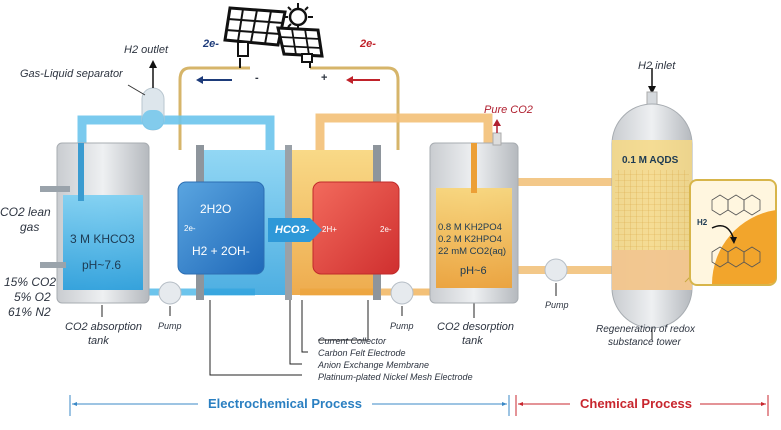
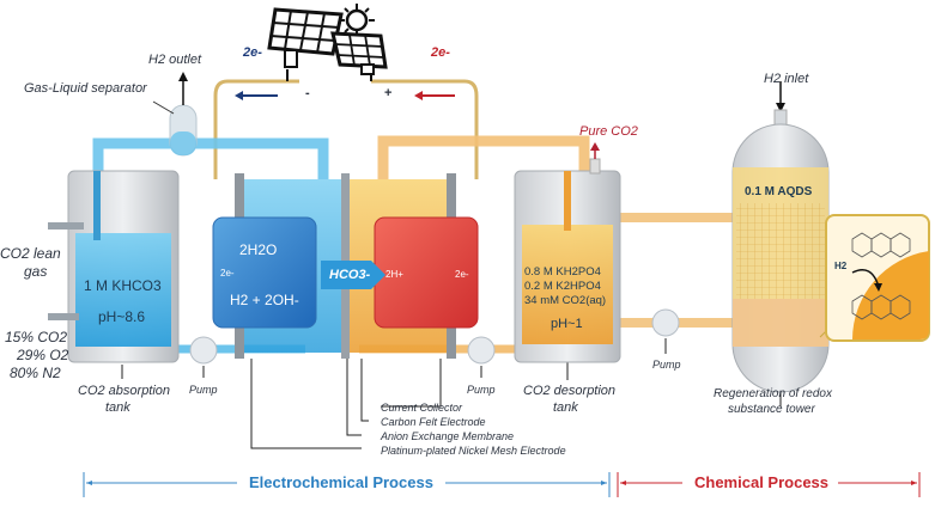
  2e-
  2e-
  -
  +
  H2 outlet
  Gas-Liquid separator
  CO2 lean
  gas
  15% CO2
- 5% O2
+ 29% O2
- 61% N2
+ 80% N2
- 3 M KHCO3
+ 1 M KHCO3
- pH~7.6
+ pH~8.6
  CO2 absorption
  tank
  Pump
  2H2O
  2e-
  H2 + 2OH-
  HCO3-
  2H+
  2e-
  Pump
  Current Collector
  Carbon Felt Electrode
  Anion Exchange Membrane
  Platinum-plated Nickel Mesh Electrode
  Pure CO2
  0.8 M KH2PO4
  0.2 M K2HPO4
- 22 mM CO2(aq)
+ 34 mM CO2(aq)
- pH~6
+ pH~1
  CO2 desorption
  tank
  Pump
  H2 inlet
  0.1 M AQDS
  H2
  Regeneration of redox
  substance tower
  Electrochemical Process
  Chemical Process
